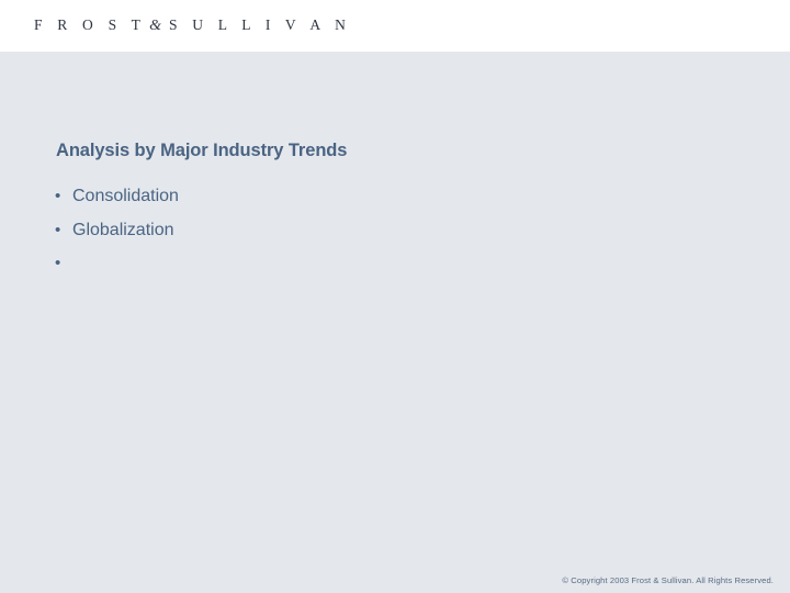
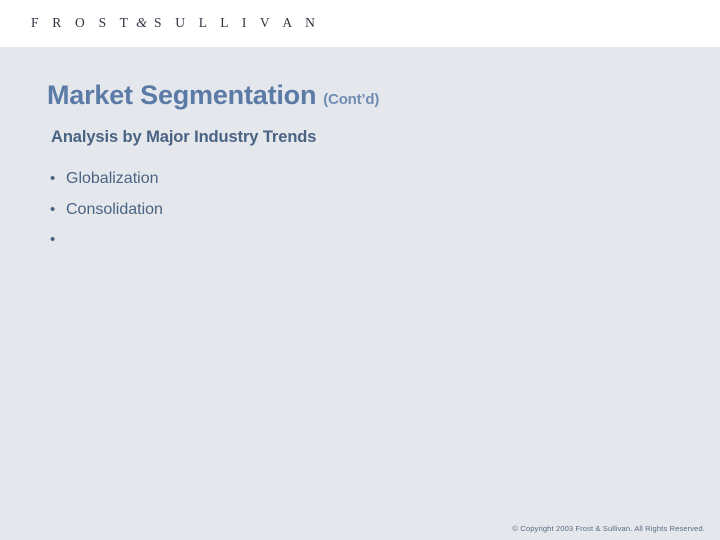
  F R O S T & S U L L I V A N
+ Market Segmentation (Cont’d)
  Analysis by Major Industry Trends
  •
- Consolidation
+ Globalization
  •
- Globalization
+ Consolidation
  •
  © Copyright 2003 Frost & Sullivan. All Rights Reserved.
